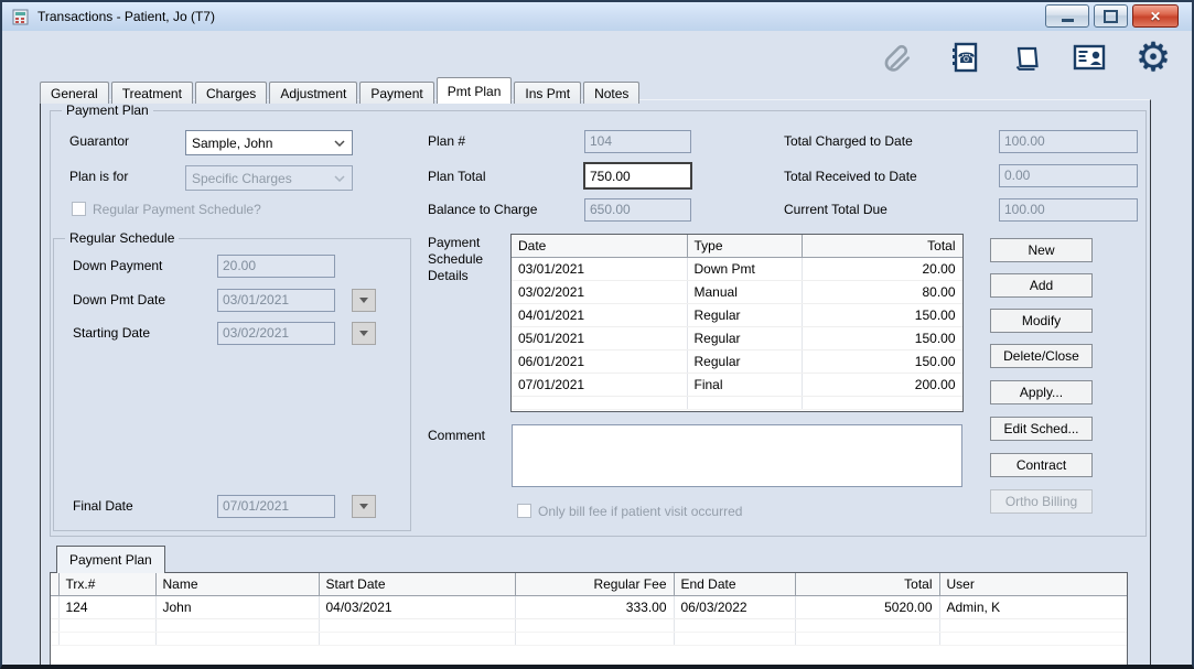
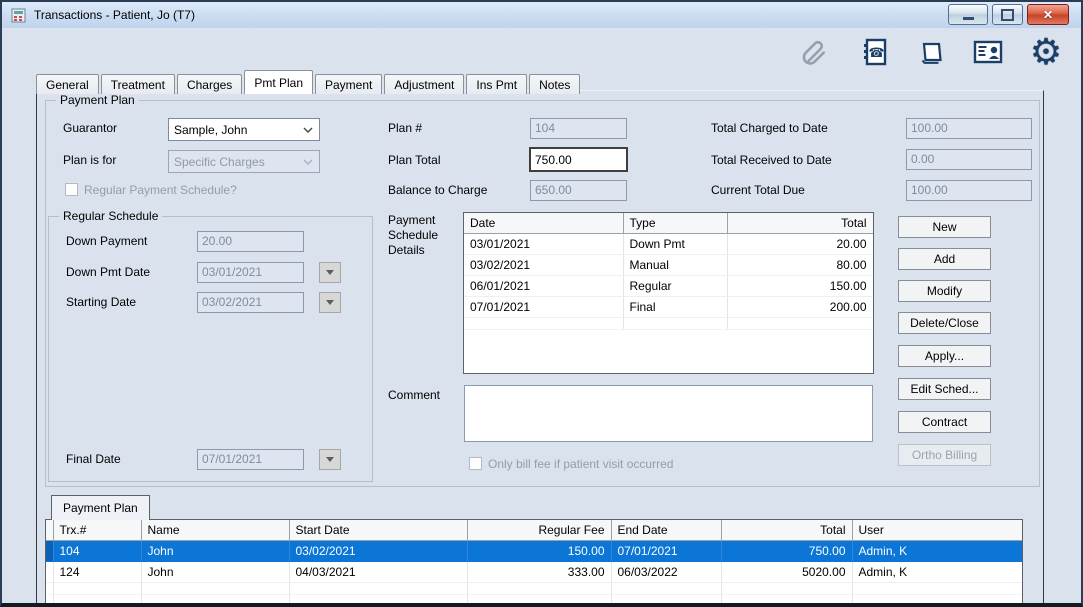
  Transactions - Patient, Jo (T7)
  ✕
  ☎
  ⚙
  General
  Treatment
  Charges
- Adjustment
+ Pmt Plan
  Payment
- Pmt Plan
+ Adjustment
  Ins Pmt
  Notes
  Payment Plan
  Guarantor
  Sample, John
  Plan is for
  Specific Charges
  Regular Payment Schedule?
  Plan #
  104
  Plan Total
  750.00
  Balance to Charge
  650.00
  Total Charged to Date
  100.00
  Total Received to Date
  0.00
  Current Total Due
  100.00
  Regular Schedule
  Down Payment
  20.00
  Down Pmt Date
  03/01/2021
  Starting Date
  03/02/2021
  Final Date
  07/01/2021
  Payment Schedule Details
  Date	Type	Total
  03/01/2021	Down Pmt	20.00
  03/02/2021	Manual	80.00
- 04/01/2021	Regular	150.00
- 05/01/2021	Regular	150.00
  06/01/2021	Regular	150.00
  07/01/2021	Final	200.00
  Comment
  Only bill fee if patient visit occurred
  New
  Add
  Modify
  Delete/Close
  Apply...
  Edit Sched...
  Contract
  Ortho Billing
  Payment Plan
  	Trx.#	Name	Start Date	Regular Fee	End Date	Total	User
+ 	104	John	03/02/2021	150.00	07/01/2021	750.00	Admin, K
  	124	John	04/03/2021	333.00	06/03/2022	5020.00	Admin, K
